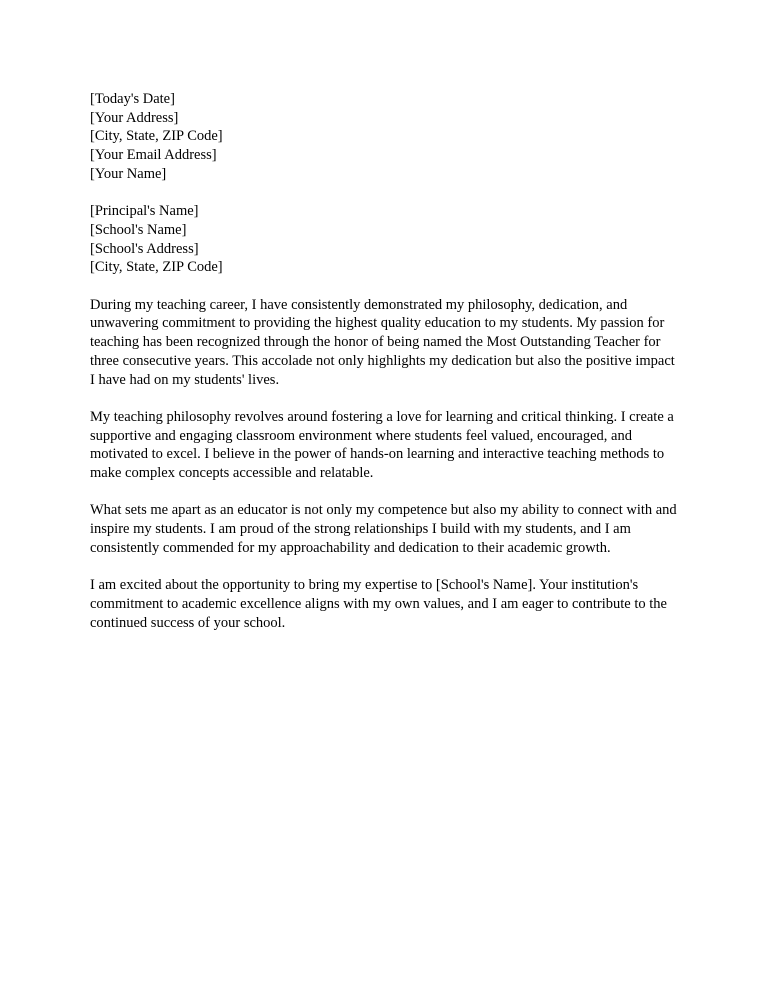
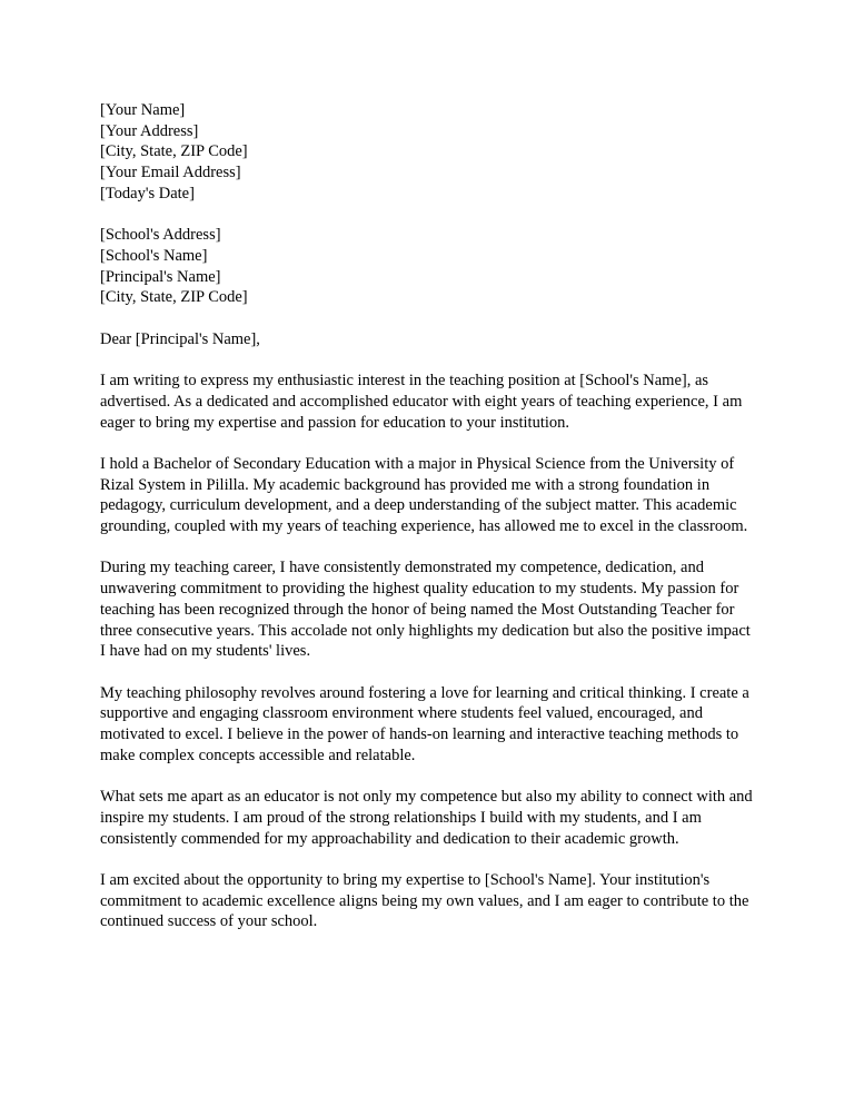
- [Today's Date]
+ [Your Name]
  [Your Address]
  [City, State, ZIP Code]
  [Your Email Address]
- [Your Name]
+ [Today's Date]
- [Principal's Name]
+ [School's Address]
  [School's Name]
- [School's Address]
+ [Principal's Name]
  [City, State, ZIP Code]
+ Dear [Principal's Name],
+ I am writing to express my enthusiastic interest in the teaching position at [School's Name], as advertised. As a dedicated and accomplished educator with eight years of teaching experience, I am eager to bring my expertise and passion for education to your institution.
+ I hold a Bachelor of Secondary Education with a major in Physical Science from the University of Rizal System in Pililla. My academic background has provided me with a strong foundation in pedagogy, curriculum development, and a deep understanding of the subject matter. This academic grounding, coupled with my years of teaching experience, has allowed me to excel in the classroom.
- During my teaching career, I have consistently demonstrated my philosophy, dedication, and unwavering commitment to providing the highest quality education to my students. My passion for teaching has been recognized through the honor of being named the Most Outstanding Teacher for three consecutive years. This accolade not only highlights my dedication but also the positive impact I have had on my students' lives.
+ During my teaching career, I have consistently demonstrated my competence, dedication, and unwavering commitment to providing the highest quality education to my students. My passion for teaching has been recognized through the honor of being named the Most Outstanding Teacher for three consecutive years. This accolade not only highlights my dedication but also the positive impact I have had on my students' lives.
  My teaching philosophy revolves around fostering a love for learning and critical thinking. I create a supportive and engaging classroom environment where students feel valued, encouraged, and motivated to excel. I believe in the power of hands-on learning and interactive teaching methods to make complex concepts accessible and relatable.
  What sets me apart as an educator is not only my competence but also my ability to connect with and inspire my students. I am proud of the strong relationships I build with my students, and I am consistently commended for my approachability and dedication to their academic growth.
- I am excited about the opportunity to bring my expertise to [School's Name]. Your institution's commitment to academic excellence aligns with my own values, and I am eager to contribute to the continued success of your school.
+ I am excited about the opportunity to bring my expertise to [School's Name]. Your institution's commitment to academic excellence aligns being my own values, and I am eager to contribute to the continued success of your school.
